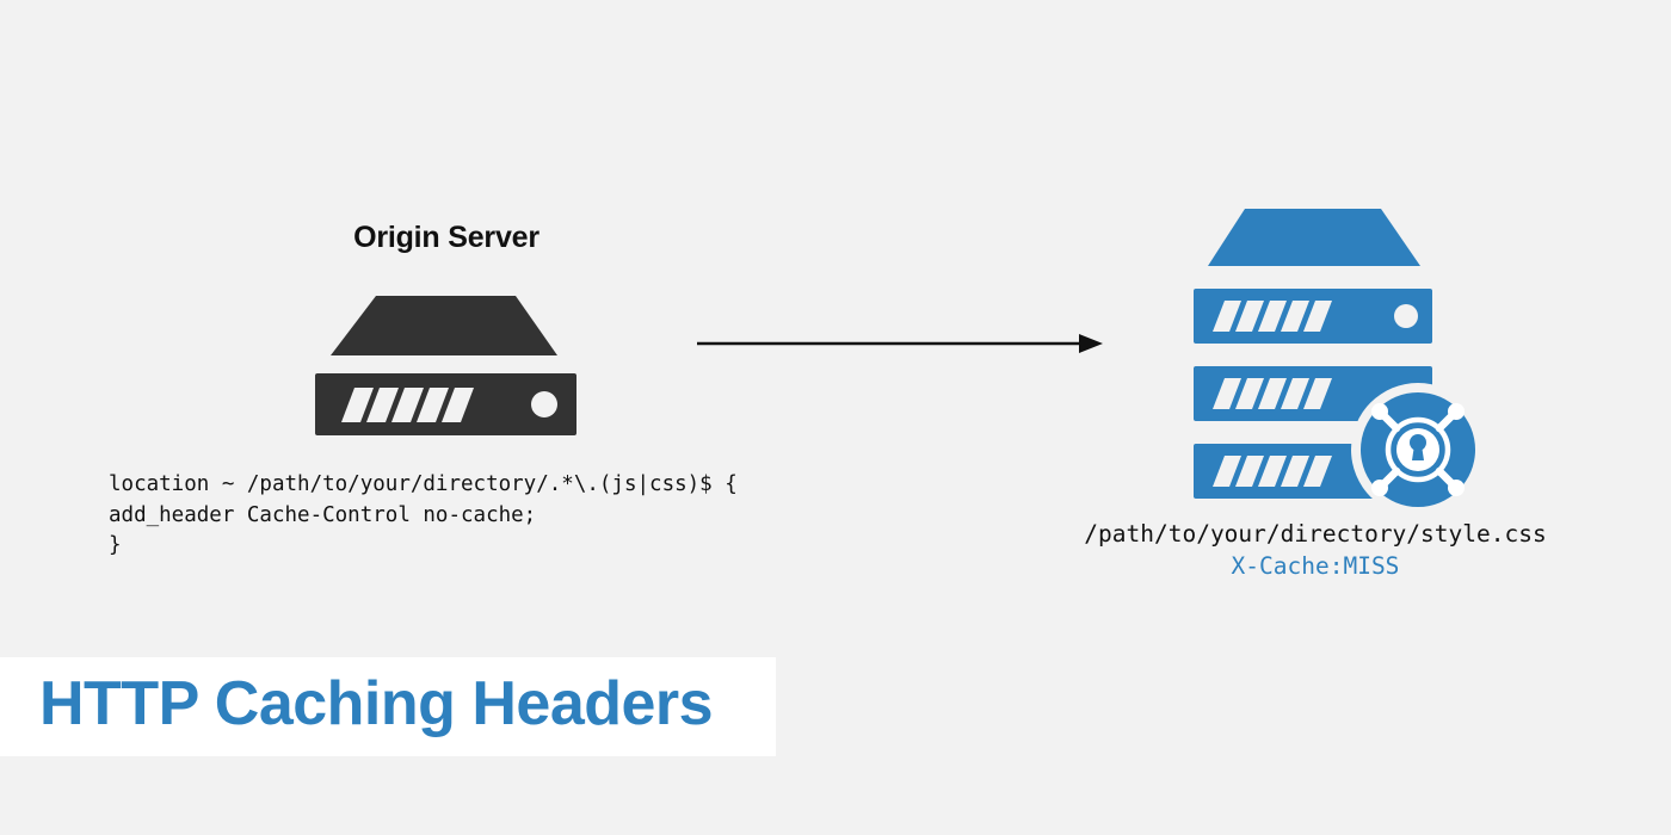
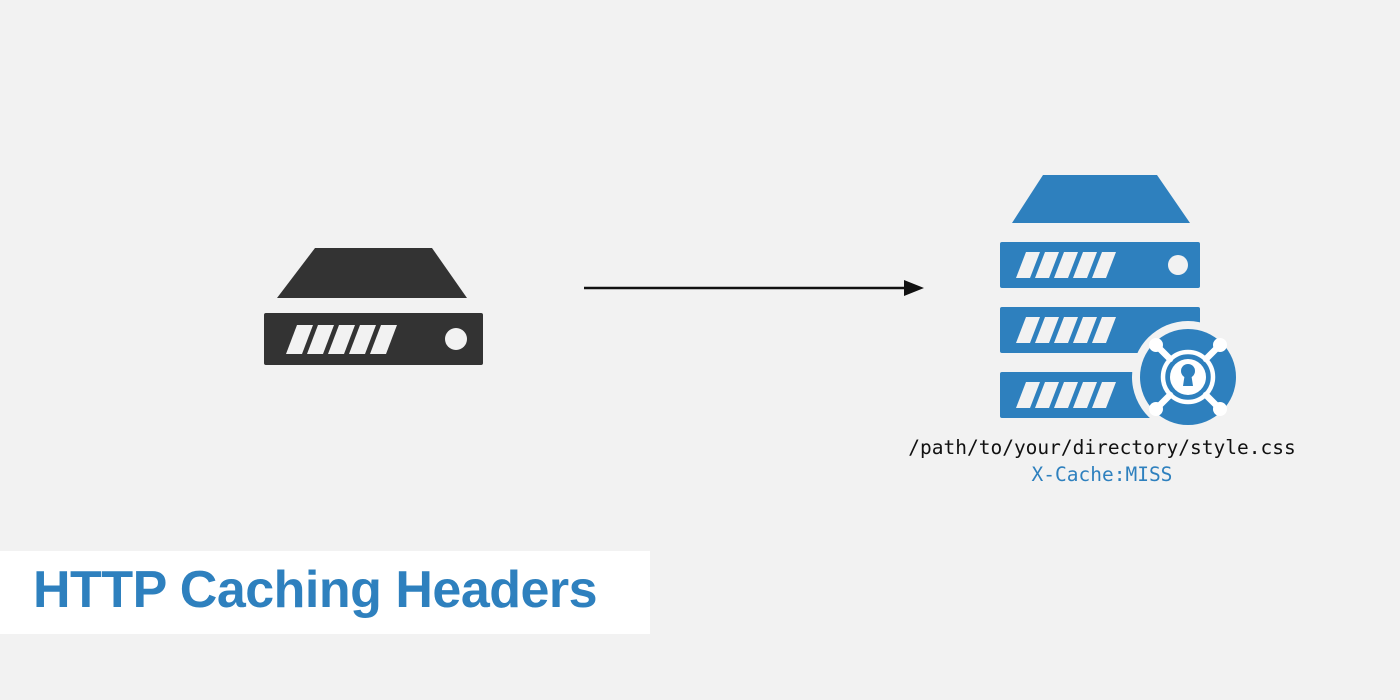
- Origin Server
- location ~ /path/to/your/directory/.*\.(js|css)$ {
- add_header Cache-Control no-cache;
- }
  /path/to/your/directory/style.css
  X-Cache:MISS
  HTTP Caching Headers
